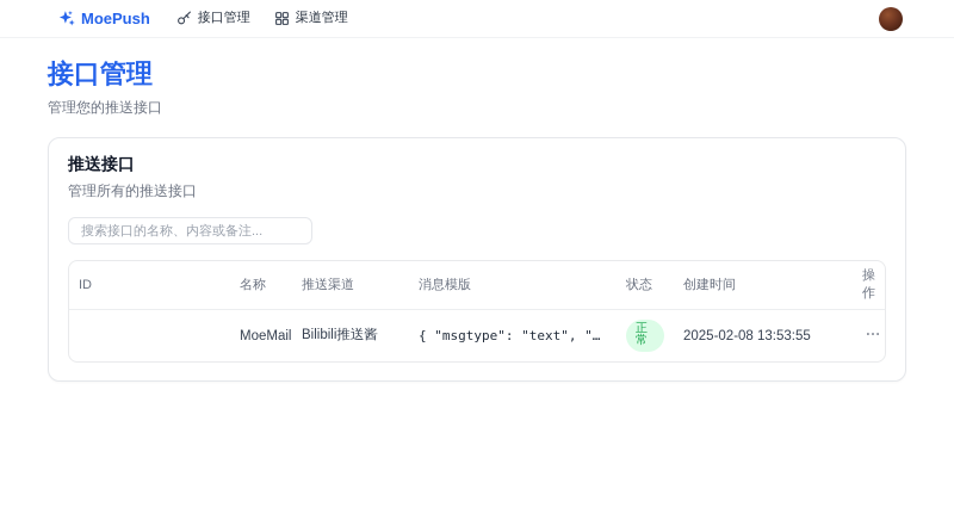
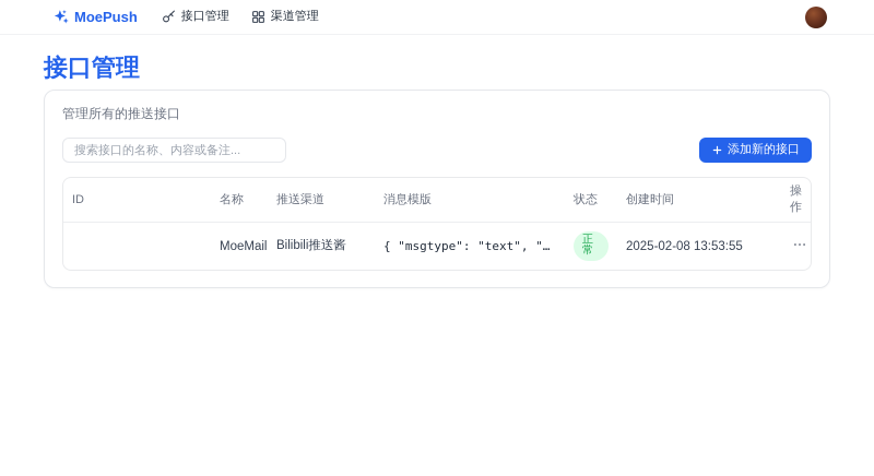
  MoePush
  接口管理
  渠道管理
  接口管理
- 管理您的推送接口
- 推送接口
  管理所有的推送接口
  搜索接口的名称、内容或备注...
+ 添加新的接口
  ID	名称	推送渠道	消息模版	状态	创建时间	操作
  	MoeMail	Bilibili推送酱	{ "msgtype": "text", "…	正常	2025-02-08 13:53:55
